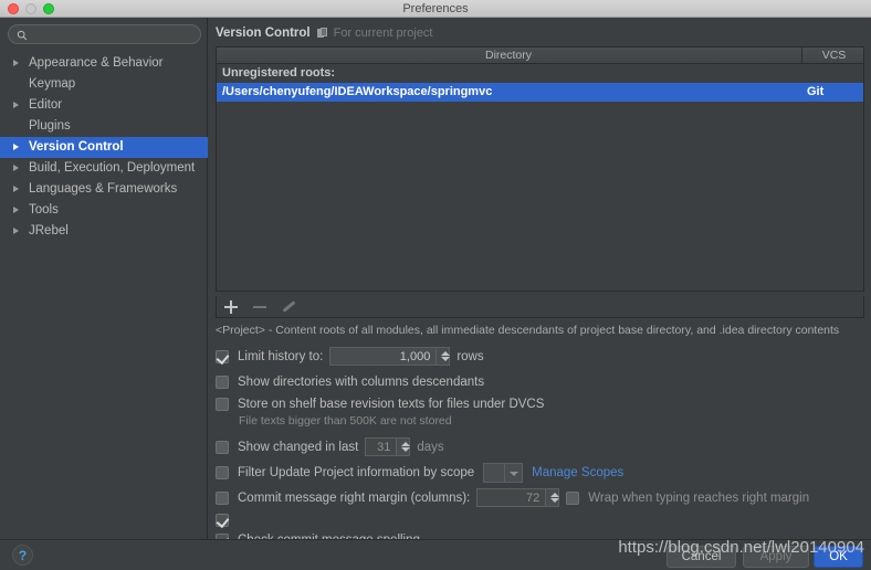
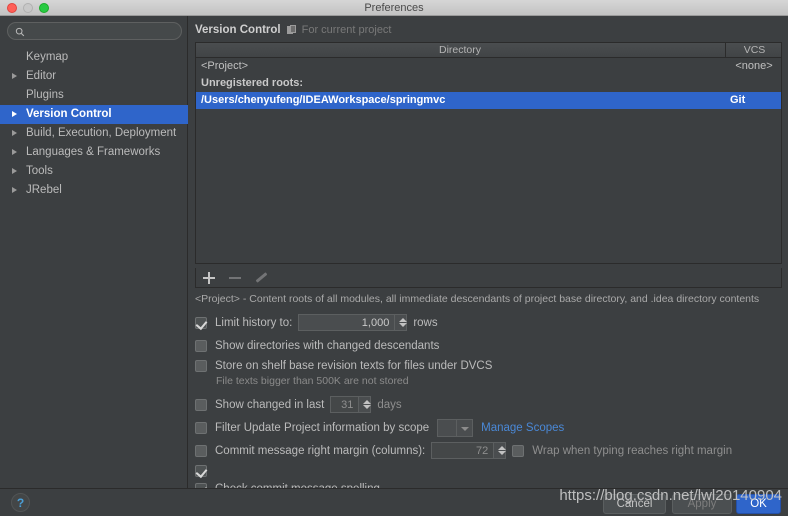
  Preferences
- Appearance & Behavior
  Keymap
  Editor
  Plugins
  Version Control
  Build, Execution, Deployment
  Languages & Frameworks
  Tools
  JRebel
  Version Control
  For current project
  Directory
  VCS
+ <Project>
+ <none>
  Unregistered roots:
  /Users/chenyufeng/IDEAWorkspace/springmvc
  Git
  <Project> - Content roots of all modules, all immediate descendants of project base directory, and .idea directory contents
  Limit history to:
  1,000
  rows
- Show directories with columns descendants
+ Show directories with changed descendants
  Store on shelf base revision texts for files under DVCS
  File texts bigger than 500K are not stored
  Show changed in last
  31
  days
  Filter Update Project information by scope
  Manage Scopes
  Commit message right margin (columns):
  72
  Wrap when typing reaches right margin
  ?
  Cancel
  Apply
  OK
  https://blog.csdn.net/lwl20140904
